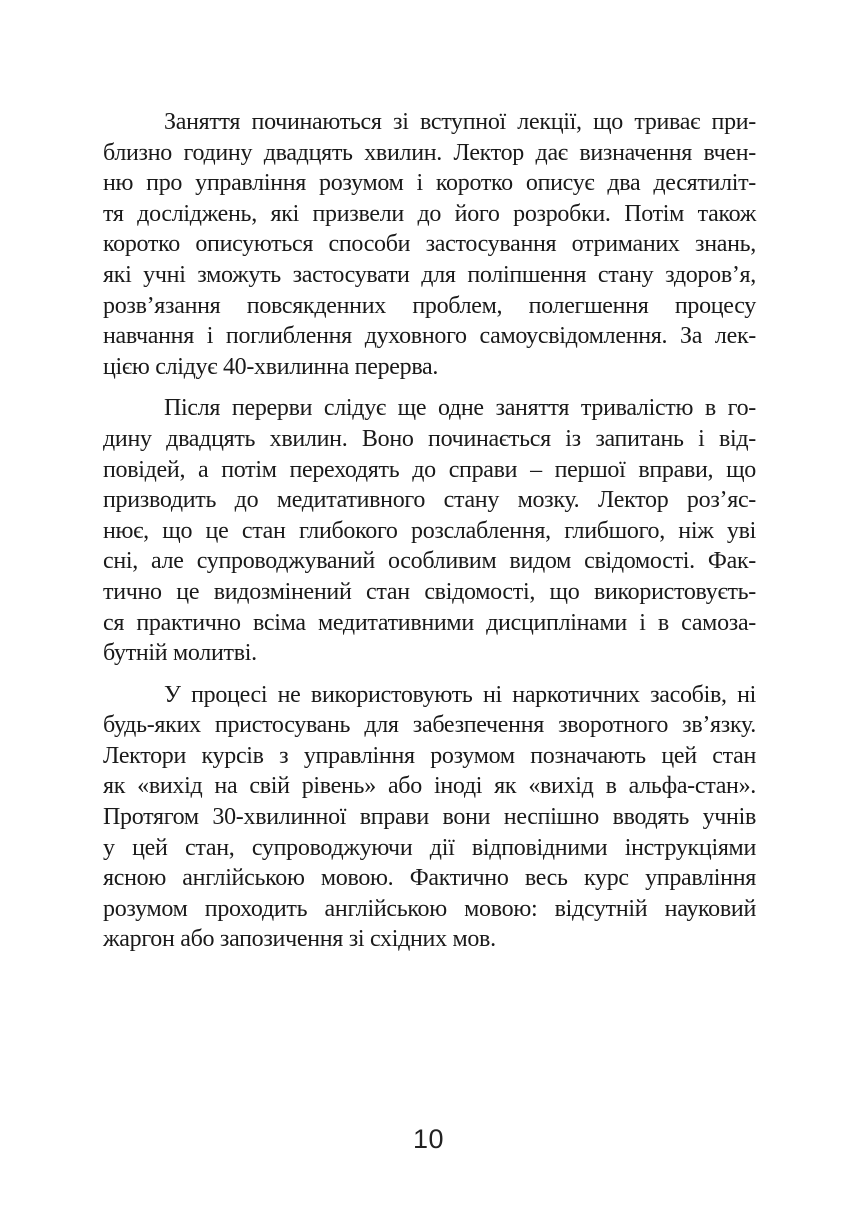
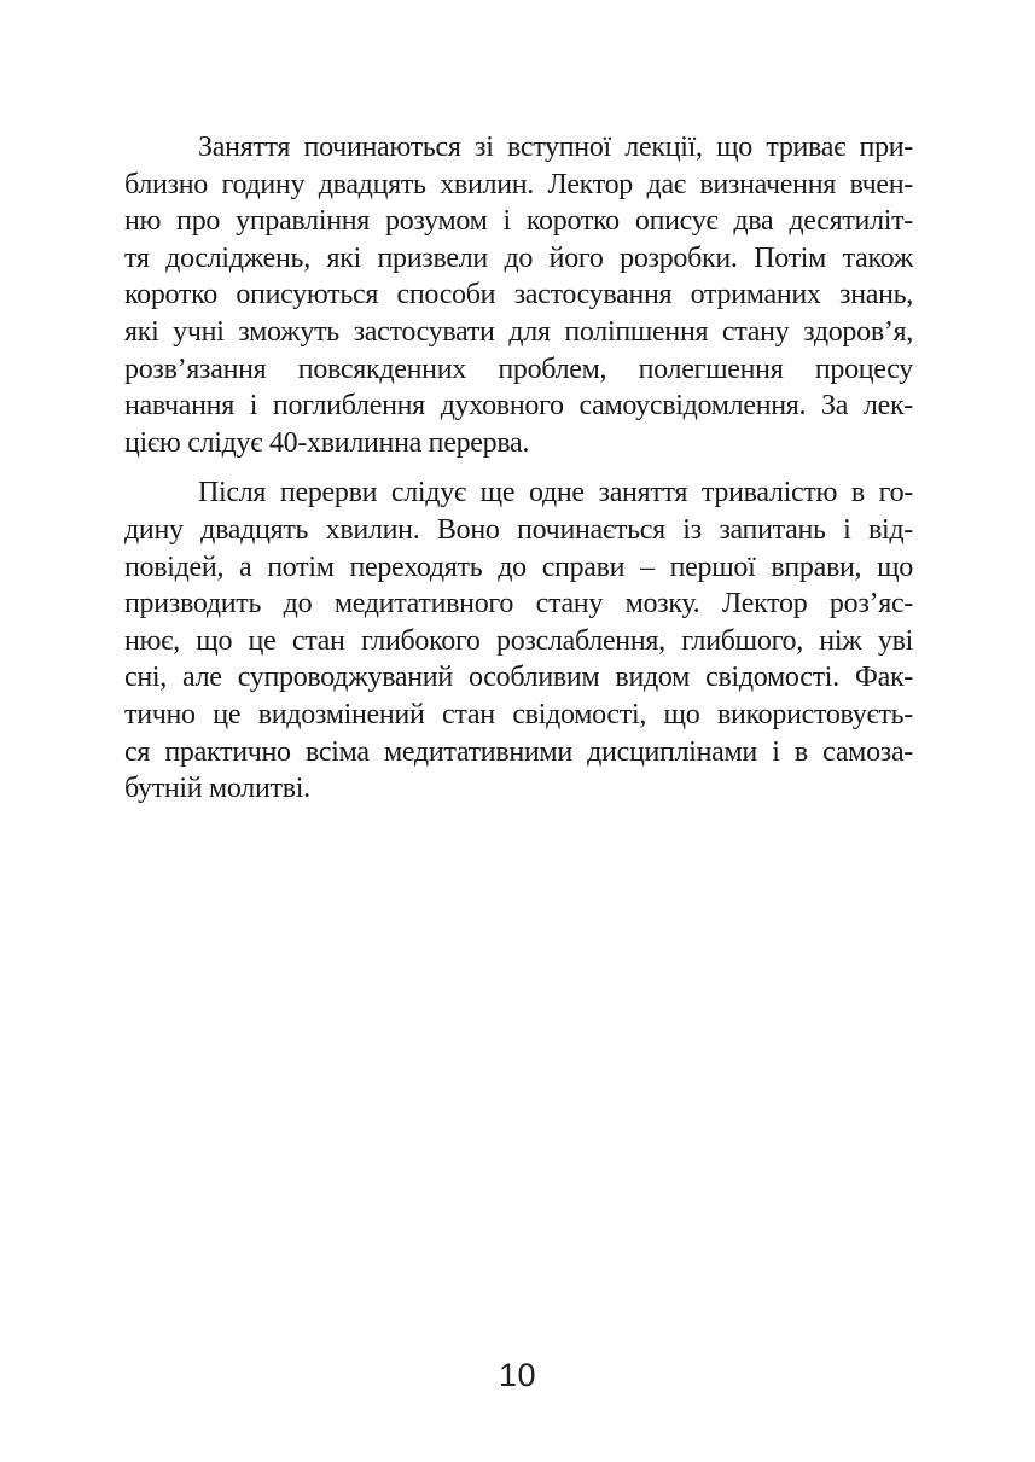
  Заняття починаються зі вступної лекції, що триває при-
  близно годину двадцять хвилин. Лектор дає визначення вчен-
  ню про управління розумом і коротко описує два десятиліт-
  тя досліджень, які призвели до його розробки. Потім також
  коротко описуються способи застосування отриманих знань,
  які учні зможуть застосувати для поліпшення стану здоров’я,
  розв’язання повсякденних проблем, полегшення процесу
  навчання і поглиблення духовного самоусвідомлення. За лек-
  цією слідує 40-хвилинна перерва.
  Після перерви слідує ще одне заняття тривалістю в го-
  дину двадцять хвилин. Воно починається із запитань і від-
  повідей, а потім переходять до справи – першої вправи, що
  призводить до медитативного стану мозку. Лектор роз’яс-
  нює, що це стан глибокого розслаблення, глибшого, ніж уві
  сні, але супроводжуваний особливим видом свідомості. Фак-
  тично це видозмінений стан свідомості, що використовуєть-
  ся практично всіма медитативними дисциплінами і в самоза-
  бутній молитві.
- У процесі не використовують ні наркотичних засобів, ні
- будь-яких пристосувань для забезпечення зворотного зв’язку.
- Лектори курсів з управління розумом позначають цей стан
- як «вихід на свій рівень» або іноді як «вихід в альфа-стан».
- Протягом 30-хвилинної вправи вони неспішно вводять учнів
- у цей стан, супроводжуючи дії відповідними інструкціями
- ясною англійською мовою. Фактично весь курс управління
- розумом проходить англійською мовою: відсутній науковий
- жаргон або запозичення зі східних мов.
  10
